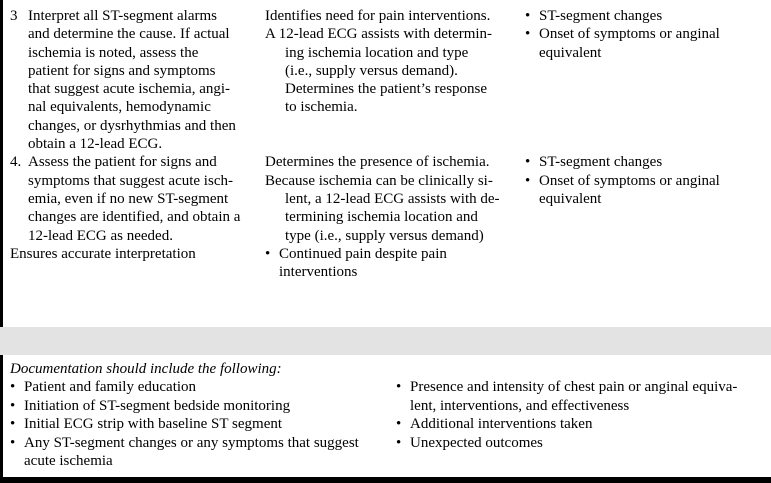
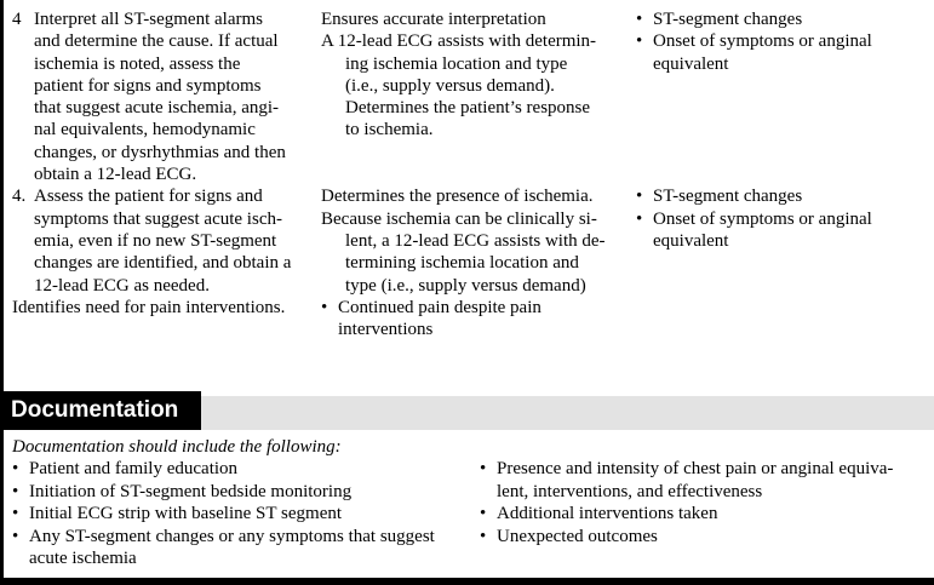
- 3
+ 4
  Interpret all ST-segment alarms
  and determine the cause. If actual
  ischemia is noted, assess the
  patient for signs and symptoms
  that suggest acute ischemia, angi-
  nal equivalents, hemodynamic
  changes, or dysrhythmias and then
  obtain a 12-lead ECG.
- Identifies need for pain interventions.
+ Ensures accurate interpretation
  A 12-lead ECG assists with determin-
  ing ischemia location and type
  (i.e., supply versus demand).
  Determines the patient’s response
  to ischemia.
  •
  ST-segment changes
  •
  Onset of symptoms or anginal
  equivalent
  4.
  Assess the patient for signs and
  symptoms that suggest acute isch-
  emia, even if no new ST-segment
  changes are identified, and obtain a
  12-lead ECG as needed.
  Determines the presence of ischemia.
  Because ischemia can be clinically si-
  lent, a 12-lead ECG assists with de-
  termining ischemia location and
  type (i.e., supply versus demand)
  •
  ST-segment changes
  •
  Onset of symptoms or anginal
  equivalent
- Ensures accurate interpretation
+ Identifies need for pain interventions.
  •
  Continued pain despite pain
  interventions
+ Documentation
  Documentation should include the following:
  •
  Patient and family education
  •
  Initiation of ST-segment bedside monitoring
  •
  Initial ECG strip with baseline ST segment
  •
  Any ST-segment changes or any symptoms that suggest
  acute ischemia
  •
  Presence and intensity of chest pain or anginal equiva-
  lent, interventions, and effectiveness
  •
  Additional interventions taken
  •
  Unexpected outcomes
